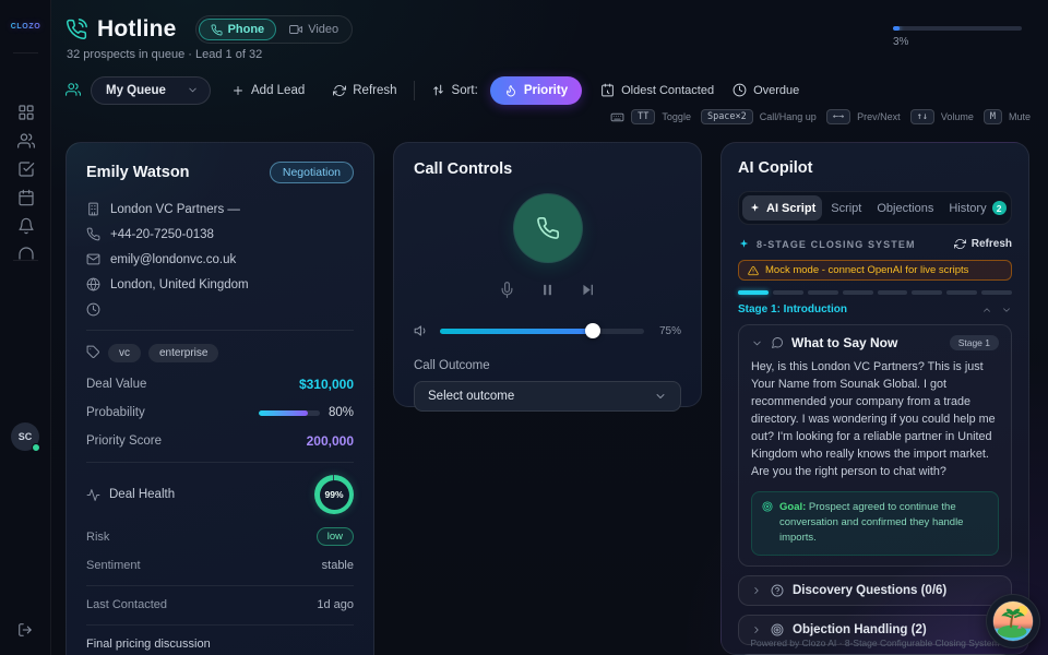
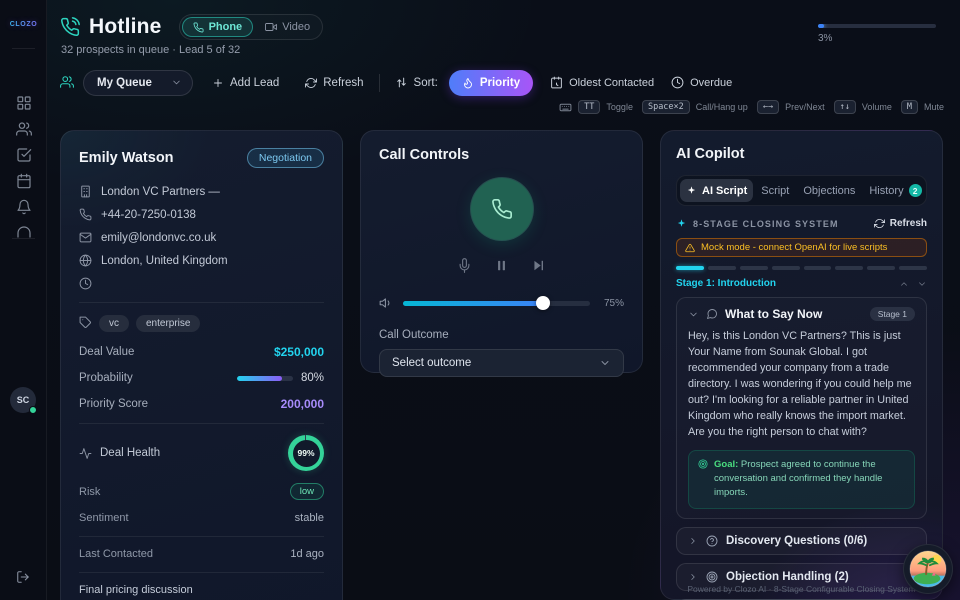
  SC
  Hotline
  Phone
  Video
- 32 prospects in queue · Lead 1 of 32
+ 32 prospects in queue · Lead 5 of 32
  3%
  My Queue
  Add Lead
  Refresh
  Sort:
  Priority
  Oldest Contacted
  Overdue
  TT
  Toggle
  Space×2
  Call/Hang up
  ←→
  Prev/Next
  ↑↓
  Volume
  M
  Mute
  Emily Watson
  Negotiation
  London VC Partners —
  +44-20-7250-0138
  emily@londonvc.co.uk
  London, United Kingdom
  vc
  enterprise
  Deal Value
- $310,000
+ $250,000
  Probability
  80%
  Priority Score
  200,000
  Deal Health
  99%
  Risk
  low
  Sentiment
  stable
  Last Contacted
  1d ago
  Final pricing discussion
  Call Controls
  75%
  Call Outcome
  Select outcome
  AI Copilot
  AI Script
  Script
  Objections
  History
  2
  8-STAGE CLOSING SYSTEM
  Refresh
  Mock mode - connect OpenAI for live scripts
  Stage 1: Introduction
  What to Say Now
  Stage 1
  Hey, is this London VC Partners? This is just Your Name from Sounak Global. I got recommended your company from a trade directory. I was wondering if you could help me out? I'm looking for a reliable partner in United Kingdom who really knows the import market. Are you the right person to chat with?
  Goal: Prospect agreed to continue the conversation and confirmed they handle imports.
  Discovery Questions (0/6)
  Objection Handling (2)
  Powered by Clozo AI · 8-Stage Configurable Closing Syste
